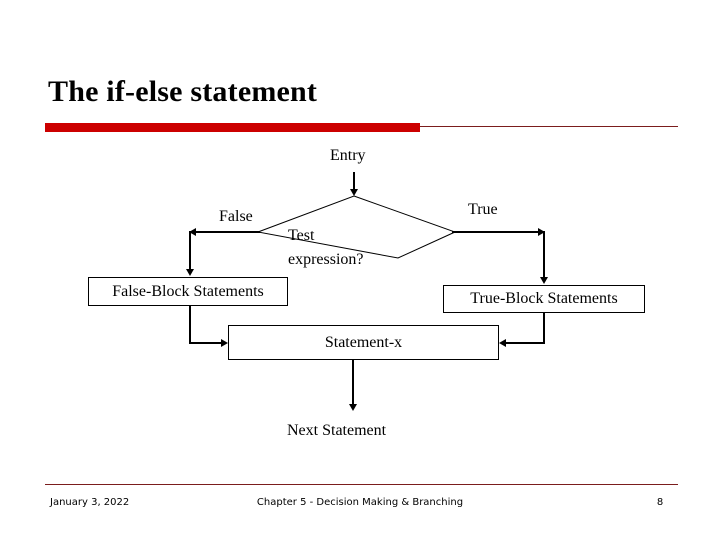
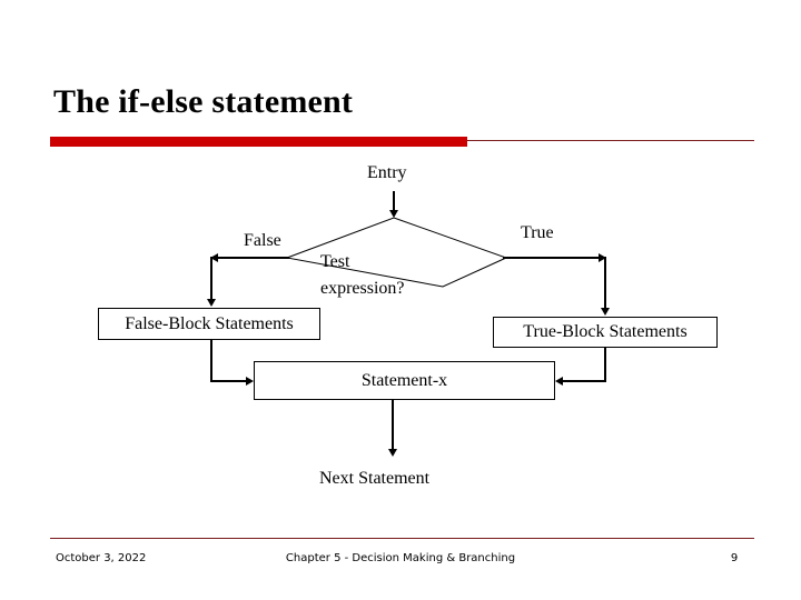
  The if-else statement
  Entry
  Test
  expression?
  False
  False-Block Statements
  True
  True-Block Statements
  Statement-x
  Next Statement
- January 3, 2022
+ October 3, 2022
  Chapter 5 - Decision Making & Branching
- 8
+ 9
